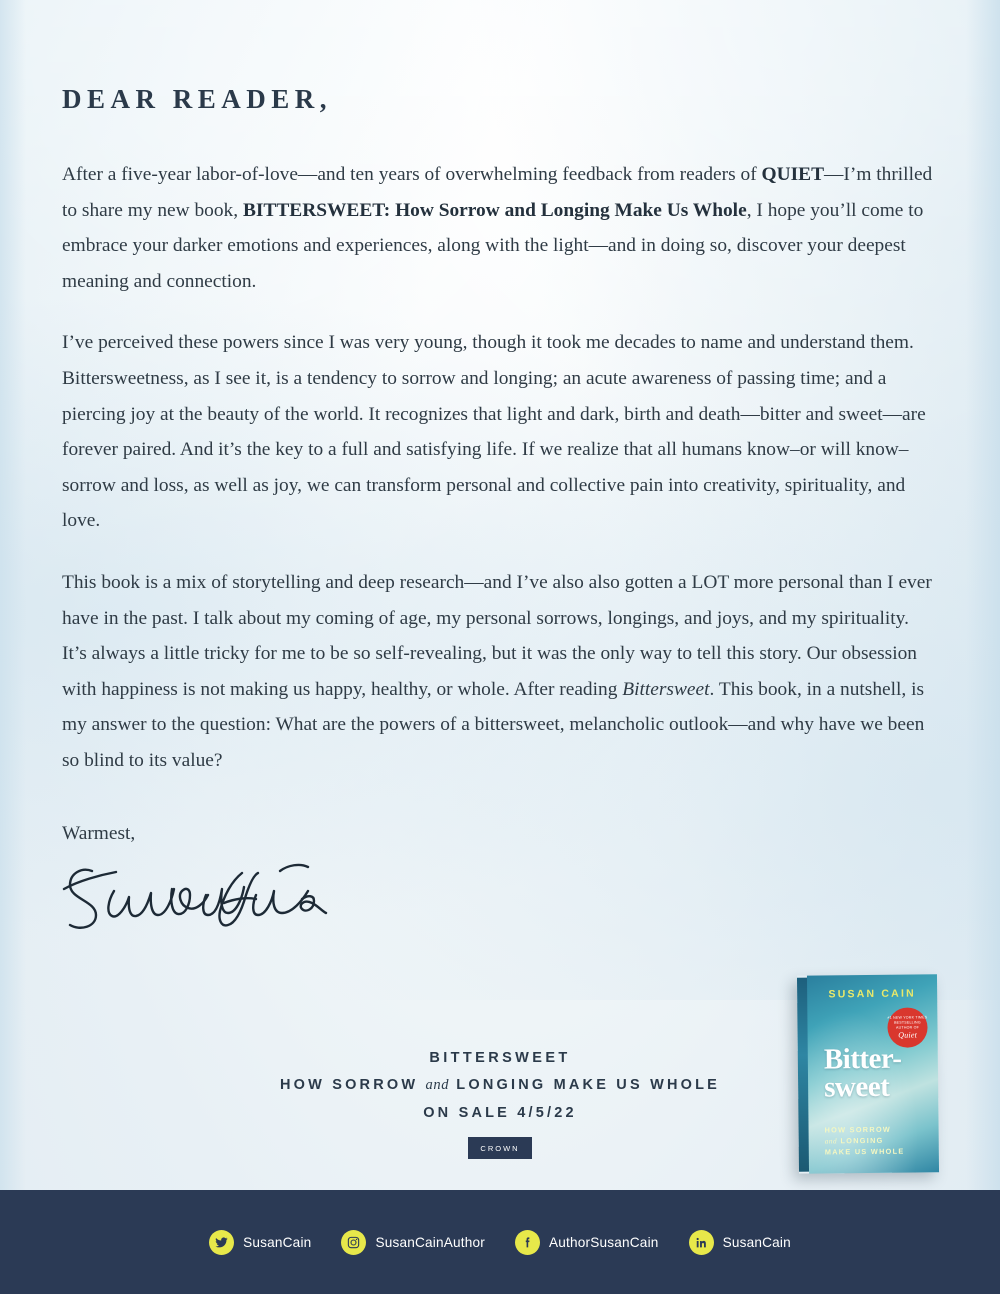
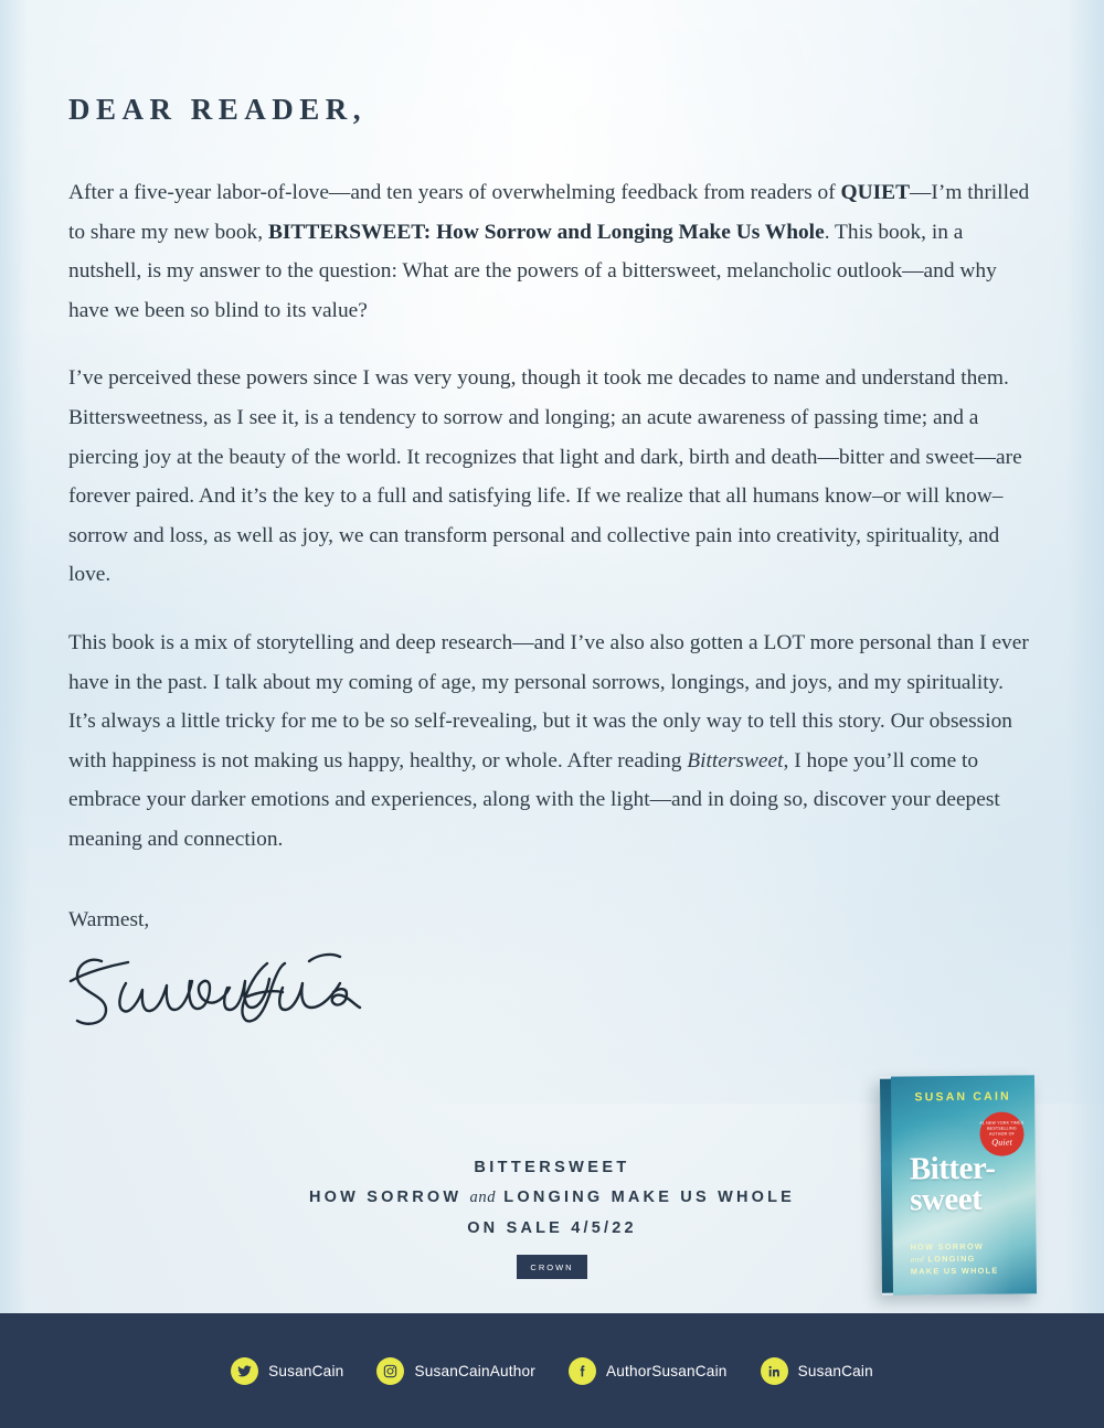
  DEAR READER,
- After a five-year labor-of-love—and ten years of overwhelming feedback from readers of QUIET—I’m thrilled to share my new book, BITTERSWEET: How Sorrow and Longing Make Us Whole, I hope you’ll come to embrace your darker emotions and experiences, along with the light—and in doing so, discover your deepest meaning and connection.
+ After a five-year labor-of-love—and ten years of overwhelming feedback from readers of QUIET—I’m thrilled to share my new book, BITTERSWEET: How Sorrow and Longing Make Us Whole. This book, in a nutshell, is my answer to the question: What are the powers of a bittersweet, melancholic outlook—and why have we been so blind to its value?
  I’ve perceived these powers since I was very young, though it took me decades to name and understand them. Bittersweetness, as I see it, is a tendency to sorrow and longing; an acute awareness of passing time; and a piercing joy at the beauty of the world. It recognizes that light and dark, birth and death—bitter and sweet—are forever paired. And it’s the key to a full and satisfying life. If we realize that all humans know–or will know–sorrow and loss, as well as joy, we can transform personal and collective pain into creativity, spirituality, and love.
- This book is a mix of storytelling and deep research—and I’ve also also gotten a LOT more personal than I ever have in the past. I talk about my coming of age, my personal sorrows, longings, and joys, and my spirituality. It’s always a little tricky for me to be so self-revealing, but it was the only way to tell this story. Our obsession with happiness is not making us happy, healthy, or whole. After reading Bittersweet. This book, in a nutshell, is my answer to the question: What are the powers of a bittersweet, melancholic outlook—and why have we been so blind to its value?
+ This book is a mix of storytelling and deep research—and I’ve also also gotten a LOT more personal than I ever have in the past. I talk about my coming of age, my personal sorrows, longings, and joys, and my spirituality. It’s always a little tricky for me to be so self-revealing, but it was the only way to tell this story. Our obsession with happiness is not making us happy, healthy, or whole. After reading Bittersweet, I hope you’ll come to embrace your darker emotions and experiences, along with the light—and in doing so, discover your deepest meaning and connection.
  Warmest,
  SUSAN CAIN
  Quiet
  Bitter-
  sweet
  HOW SORROW
  and LONGING
  MAKE US WHOLE
  BITTERSWEET
  HOW SORROW and LONGING MAKE US WHOLE
  ON SALE 4/5/22
  CROWN
  SusanCain
  SusanCainAuthor
  AuthorSusanCain
  SusanCain
